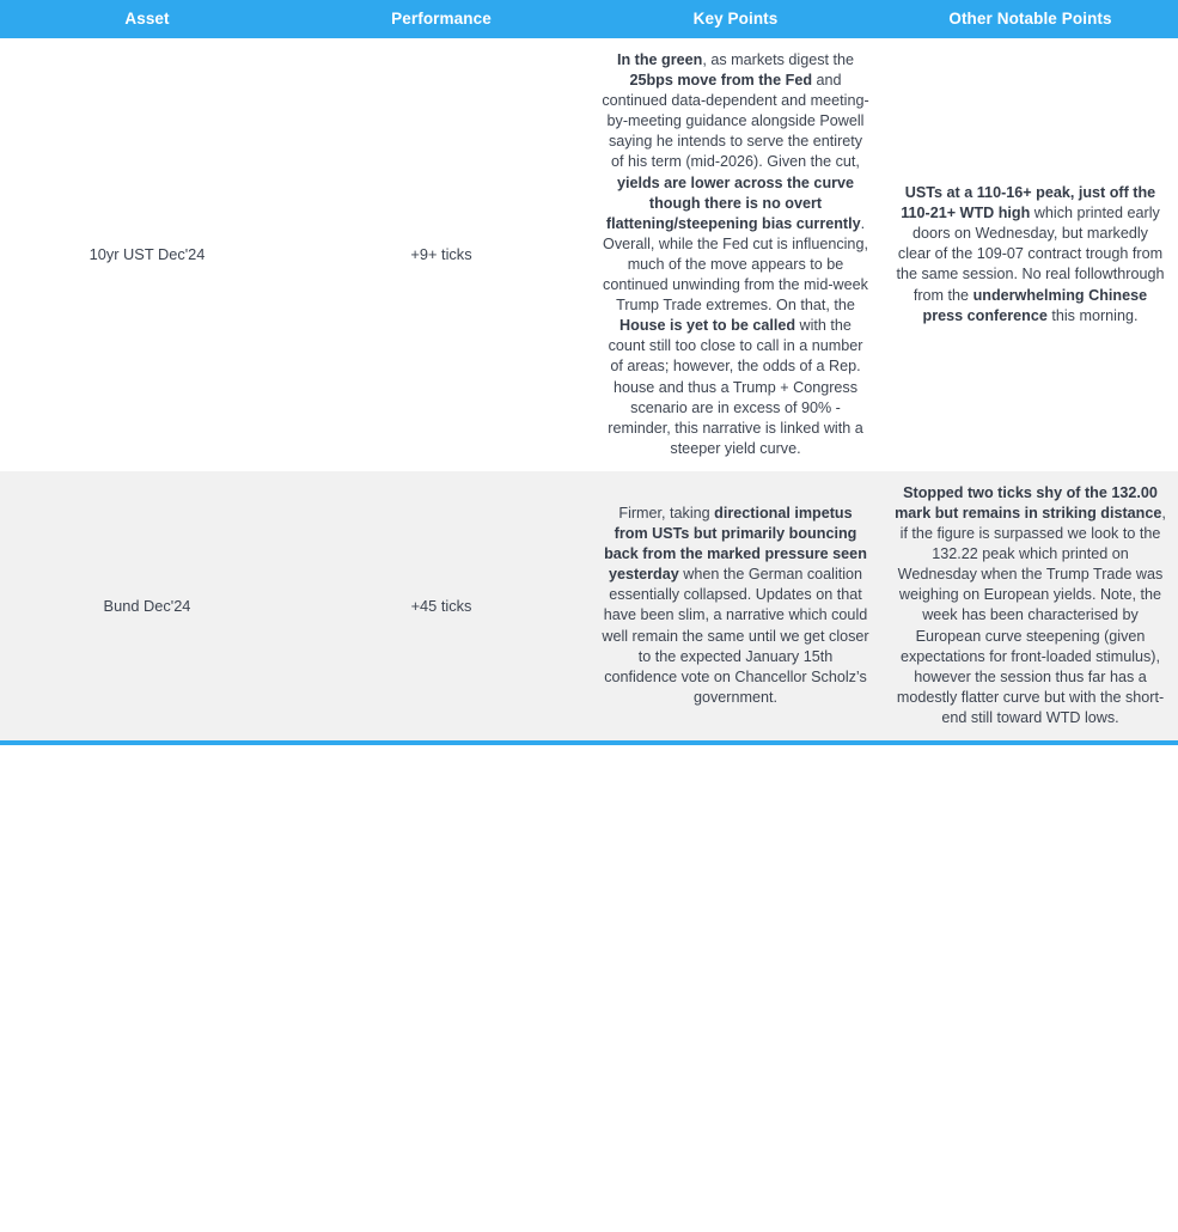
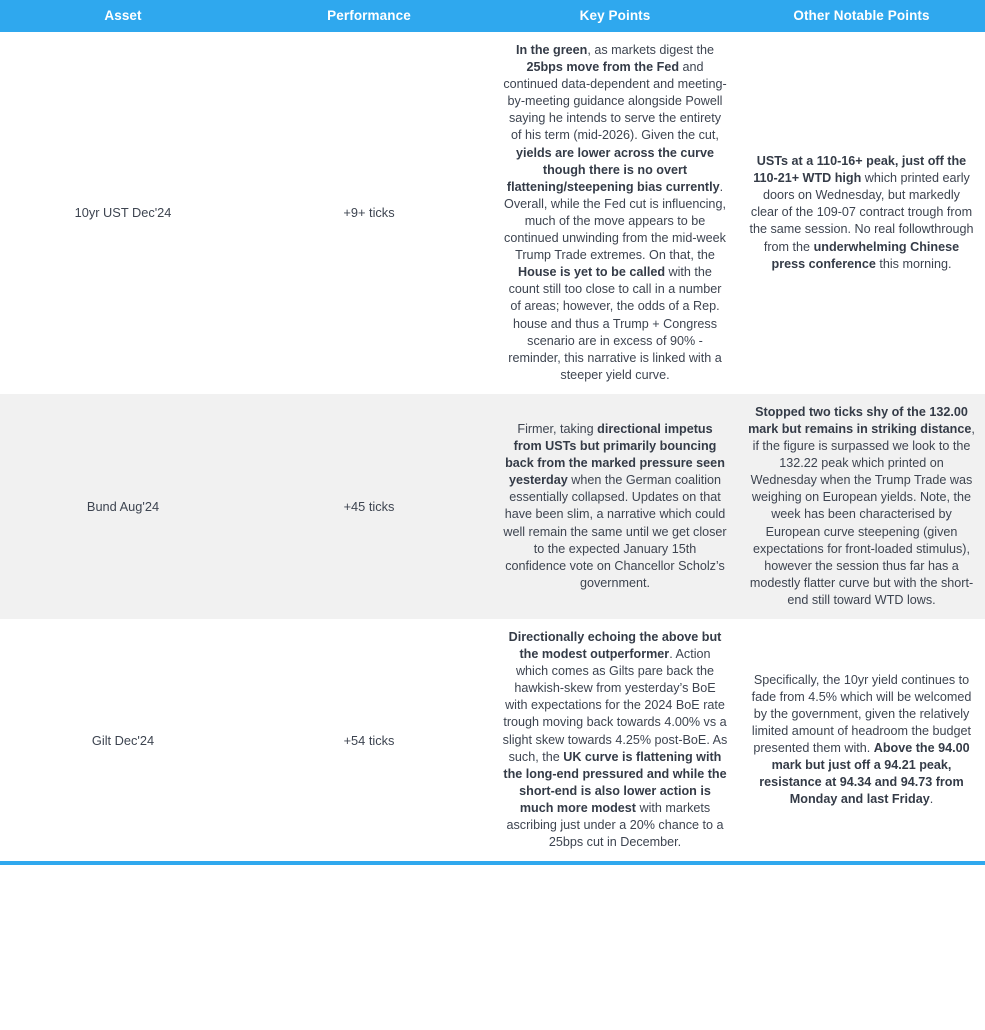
  Asset	Performance	Key Points	Other Notable Points
  10yr UST Dec'24	+9+ ticks	In the green, as markets digest the 25bps move from the Fed and continued data-dependent and meeting-by-meeting guidance alongside Powell saying he intends to serve the entirety of his term (mid-2026). Given the cut, yields are lower across the curve though there is no overt flattening/steepening bias currently. Overall, while the Fed cut is influencing, much of the move appears to be continued unwinding from the mid-week Trump Trade extremes. On that, the House is yet to be called with the count still too close to call in a number of areas; however, the odds of a Rep. house and thus a Trump + Congress scenario are in excess of 90% - reminder, this narrative is linked with a steeper yield curve.	USTs at a 110-16+ peak, just off the 110-21+ WTD high which printed early doors on Wednesday, but markedly clear of the 109-07 contract trough from the same session. No real followthrough from the underwhelming Chinese press conference this morning.
- Bund Dec'24	+45 ticks	Firmer, taking directional impetus from USTs but primarily bouncing back from the marked pressure seen yesterday when the German coalition essentially collapsed. Updates on that have been slim, a narrative which could well remain the same until we get closer to the expected January 15th confidence vote on Chancellor Scholz’s government.	Stopped two ticks shy of the 132.00 mark but remains in striking distance, if the figure is surpassed we look to the 132.22 peak which printed on Wednesday when the Trump Trade was weighing on European yields. Note, the week has been characterised by European curve steepening (given expectations for front-loaded stimulus), however the session thus far has a modestly flatter curve but with the short-end still toward WTD lows.
+ Bund Aug'24	+45 ticks	Firmer, taking directional impetus from USTs but primarily bouncing back from the marked pressure seen yesterday when the German coalition essentially collapsed. Updates on that have been slim, a narrative which could well remain the same until we get closer to the expected January 15th confidence vote on Chancellor Scholz’s government.	Stopped two ticks shy of the 132.00 mark but remains in striking distance, if the figure is surpassed we look to the 132.22 peak which printed on Wednesday when the Trump Trade was weighing on European yields. Note, the week has been characterised by European curve steepening (given expectations for front-loaded stimulus), however the session thus far has a modestly flatter curve but with the short-end still toward WTD lows.
+ Gilt Dec'24	+54 ticks	Directionally echoing the above but the modest outperformer. Action which comes as Gilts pare back the hawkish-skew from yesterday’s BoE with expectations for the 2024 BoE rate trough moving back towards 4.00% vs a slight skew towards 4.25% post-BoE. As such, the UK curve is flattening with the long-end pressured and while the short-end is also lower action is much more modest with markets ascribing just under a 20% chance to a 25bps cut in December.	Specifically, the 10yr yield continues to fade from 4.5% which will be welcomed by the government, given the relatively limited amount of headroom the budget presented them with. Above the 94.00 mark but just off a 94.21 peak, resistance at 94.34 and 94.73 from Monday and last Friday.
